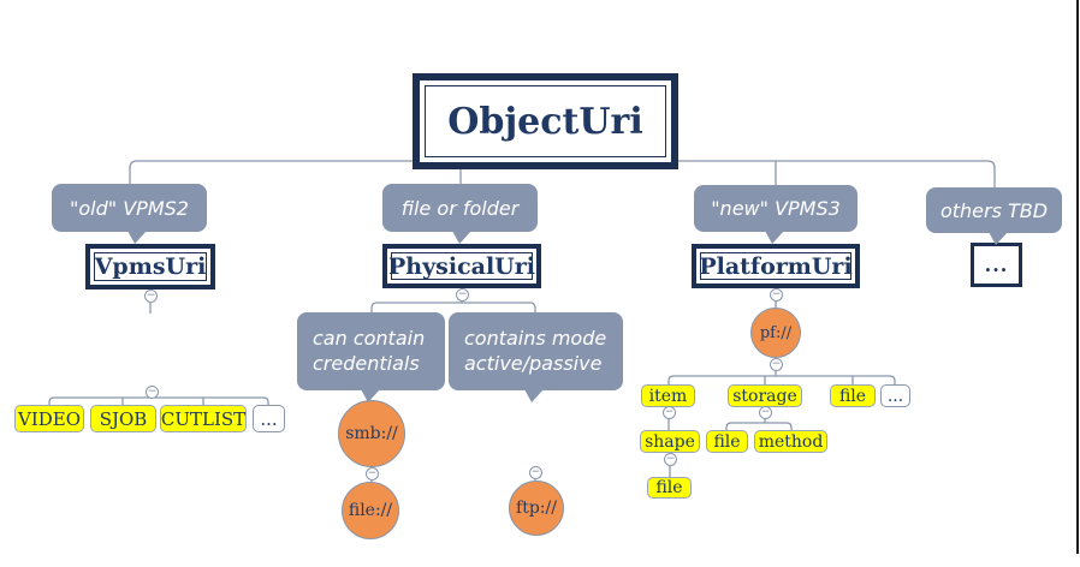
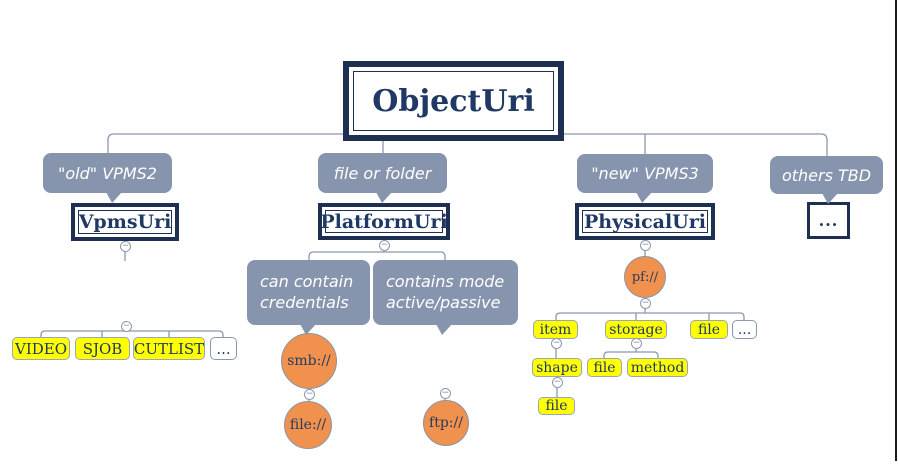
  ObjectUri
  "old" VPMS2
  VpmsUri
  −
  −
  VIDEO
  SJOB
  CUTLIST
  ...
  file or folder
- PhysicalUri
+ PlatformUri
  −
  can contain credentials
  contains mode active/passive
  smb://
  −
  file://
  −
  ftp://
  "new" VPMS3
- PlatformUri
+ PhysicalUri
  −
  pf://
  −
  item
  storage
  file
  ...
  −
  shape
  −
  file
  −
  file
  method
  others TBD
  ...
